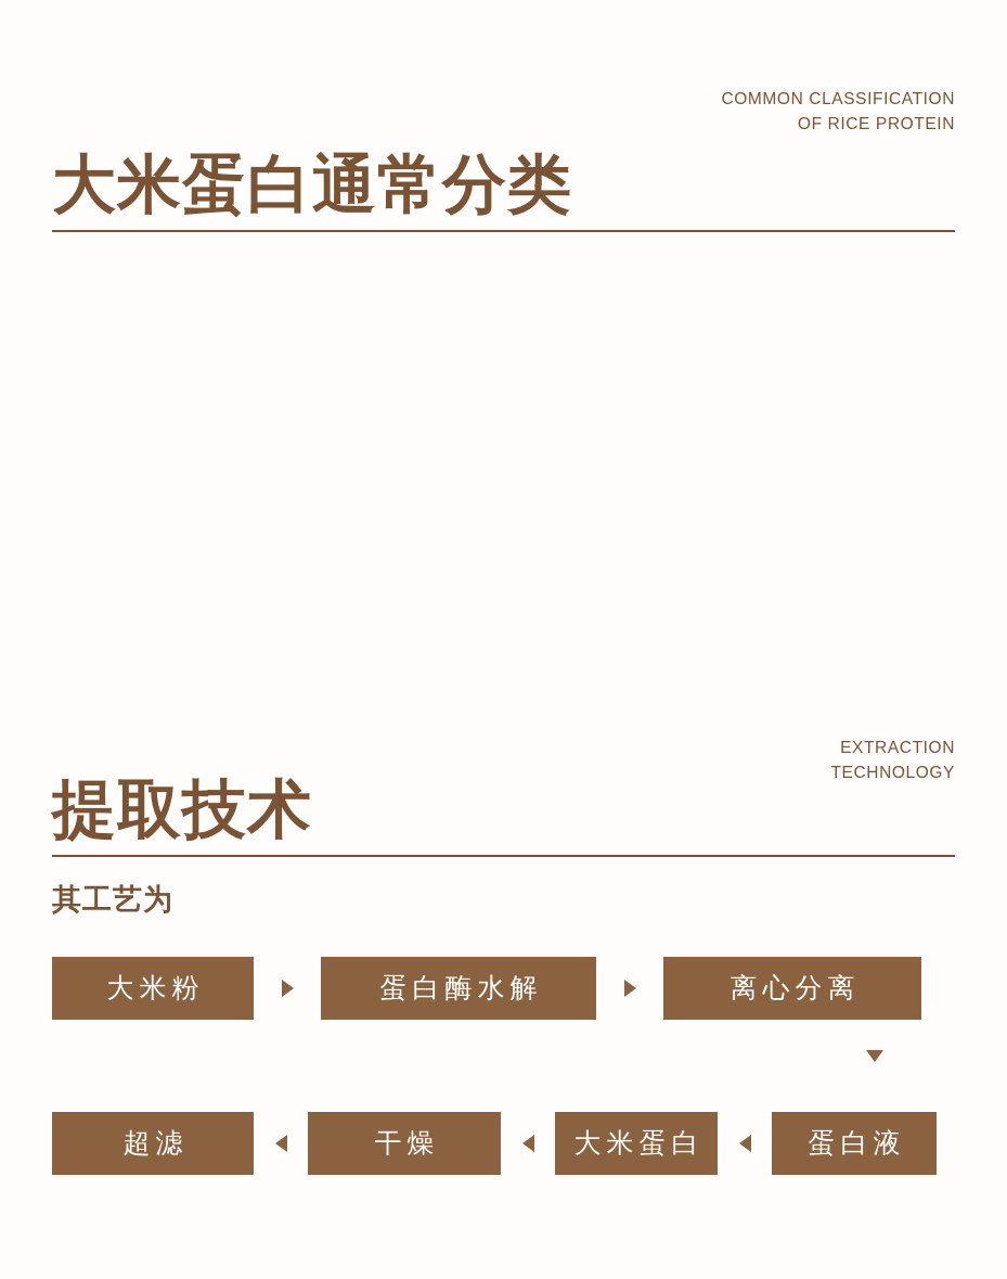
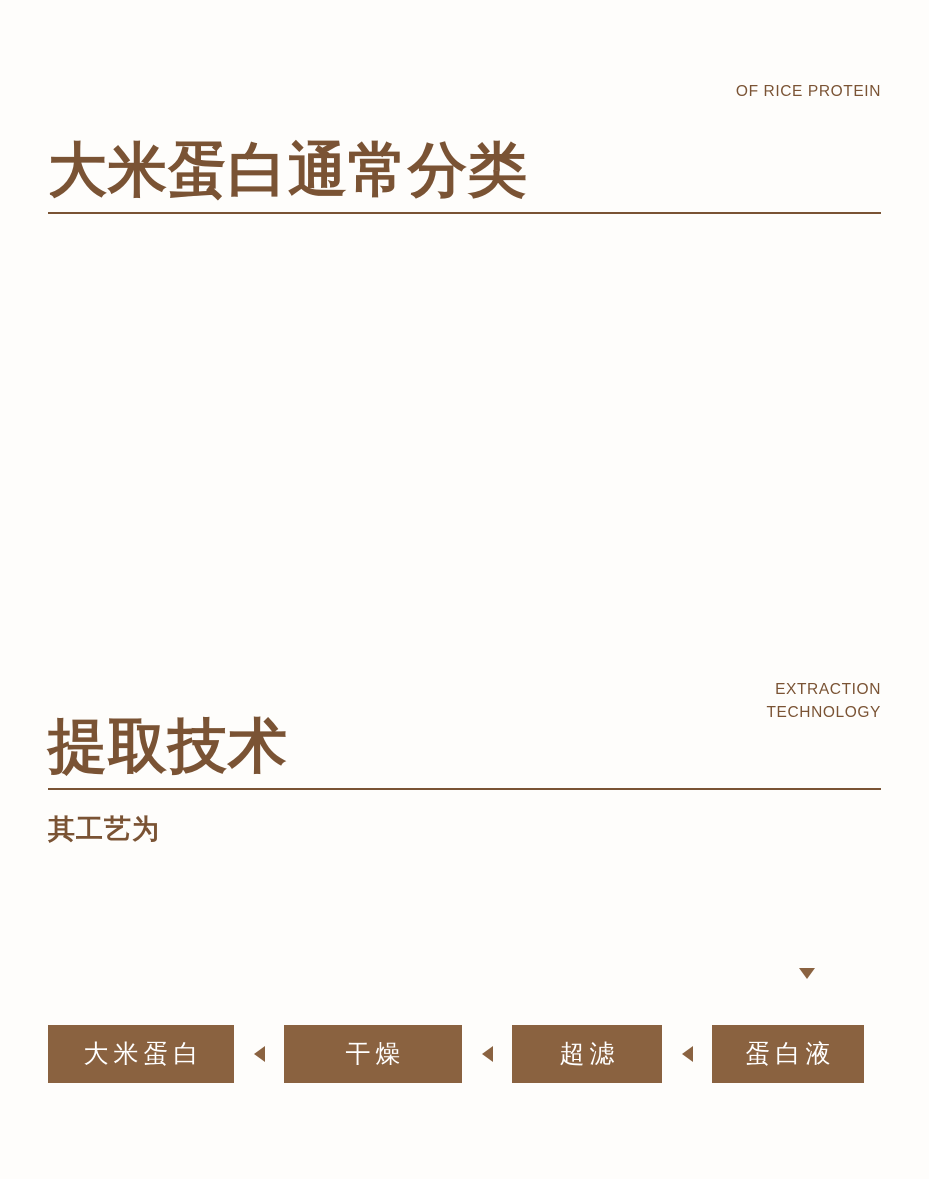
  大米蛋白通常分类
- COMMON CLASSIFICATION
  OF RICE PROTEIN
  提取技术
  EXTRACTION
  TECHNOLOGY
  其工艺为
- 大米粉
- 蛋白酶水解
- 离心分离
- 超滤
+ 大米蛋白
  干燥
- 大米蛋白
+ 超滤
  蛋白液
